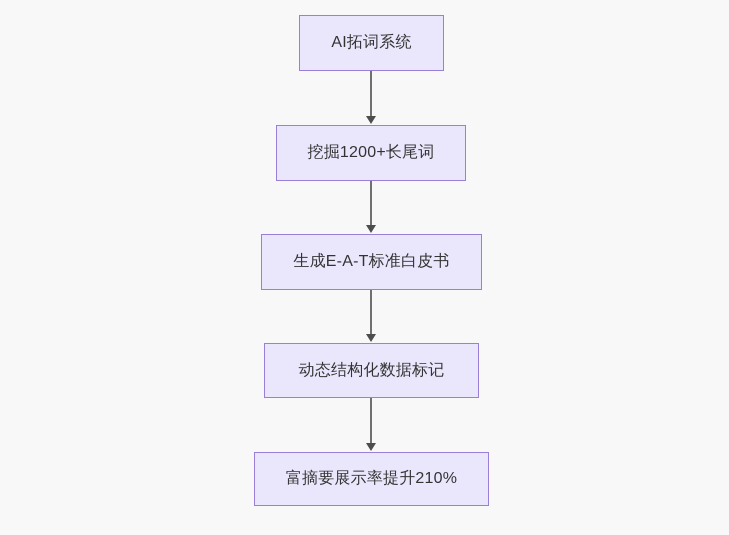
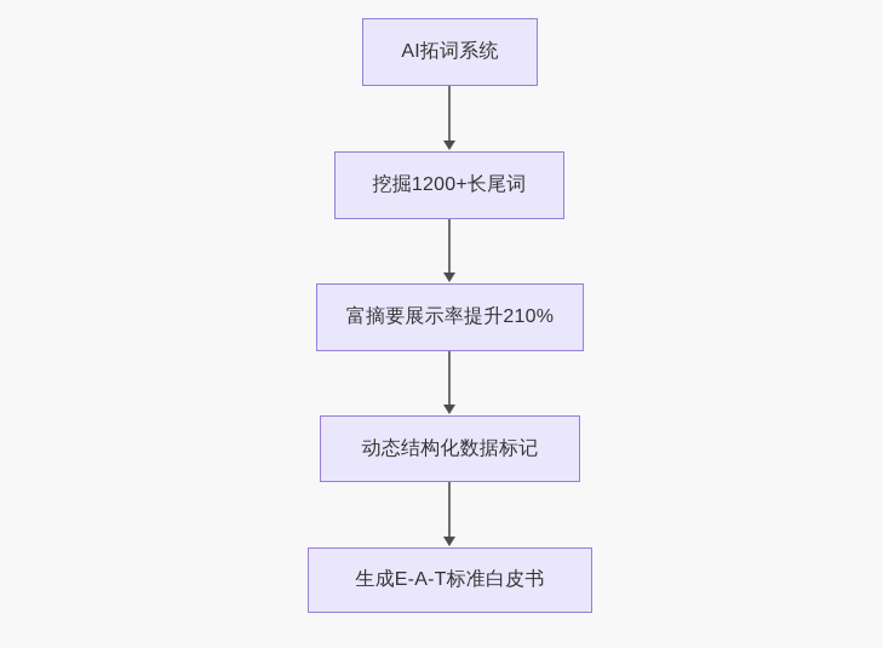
  AI拓词系统
  挖掘1200+长尾词
- 生成E-A-T标准白皮书
+ 富摘要展示率提升210%
  动态结构化数据标记
- 富摘要展示率提升210%
+ 生成E-A-T标准白皮书
